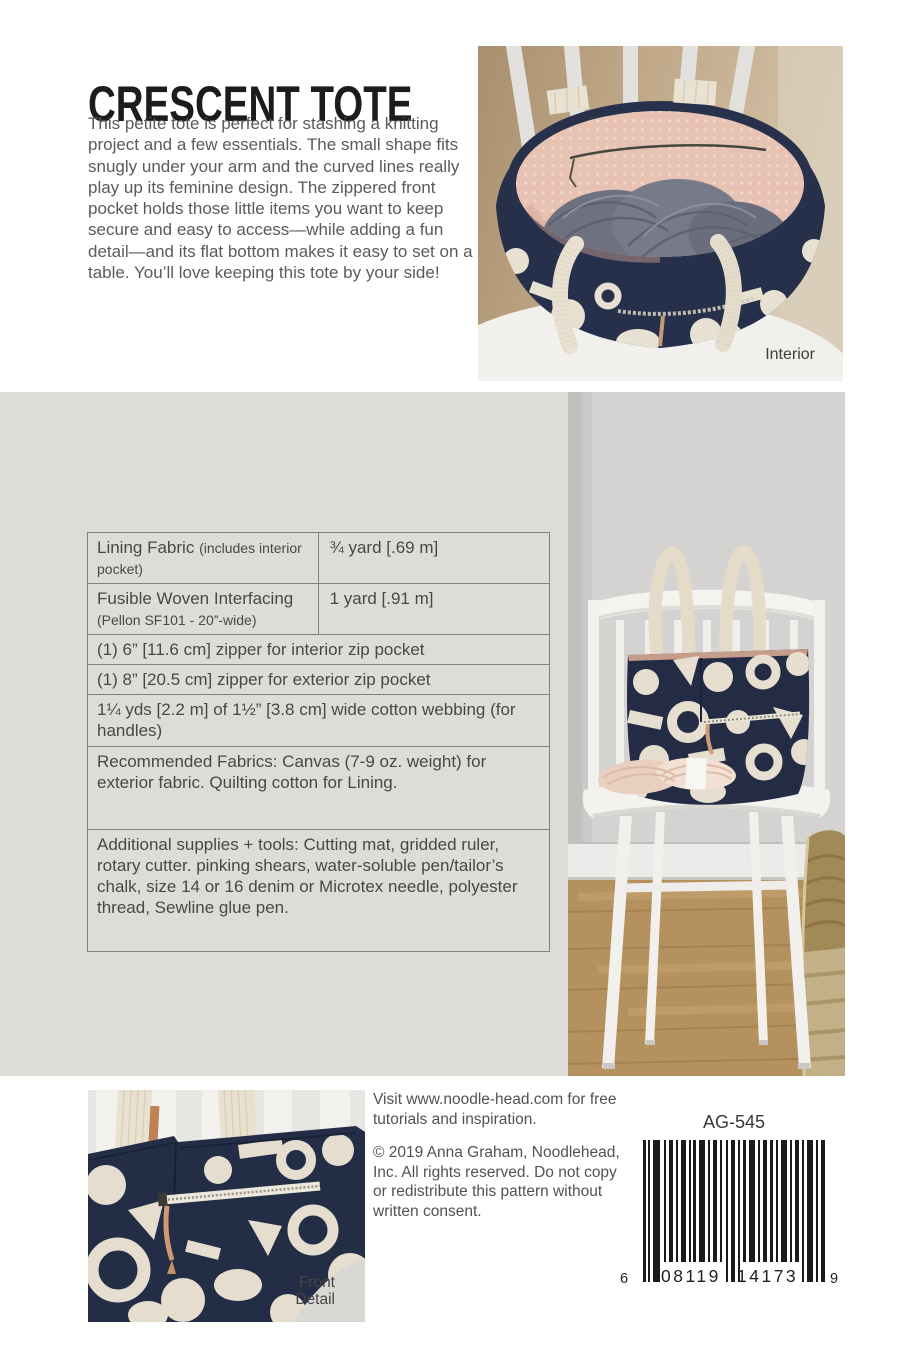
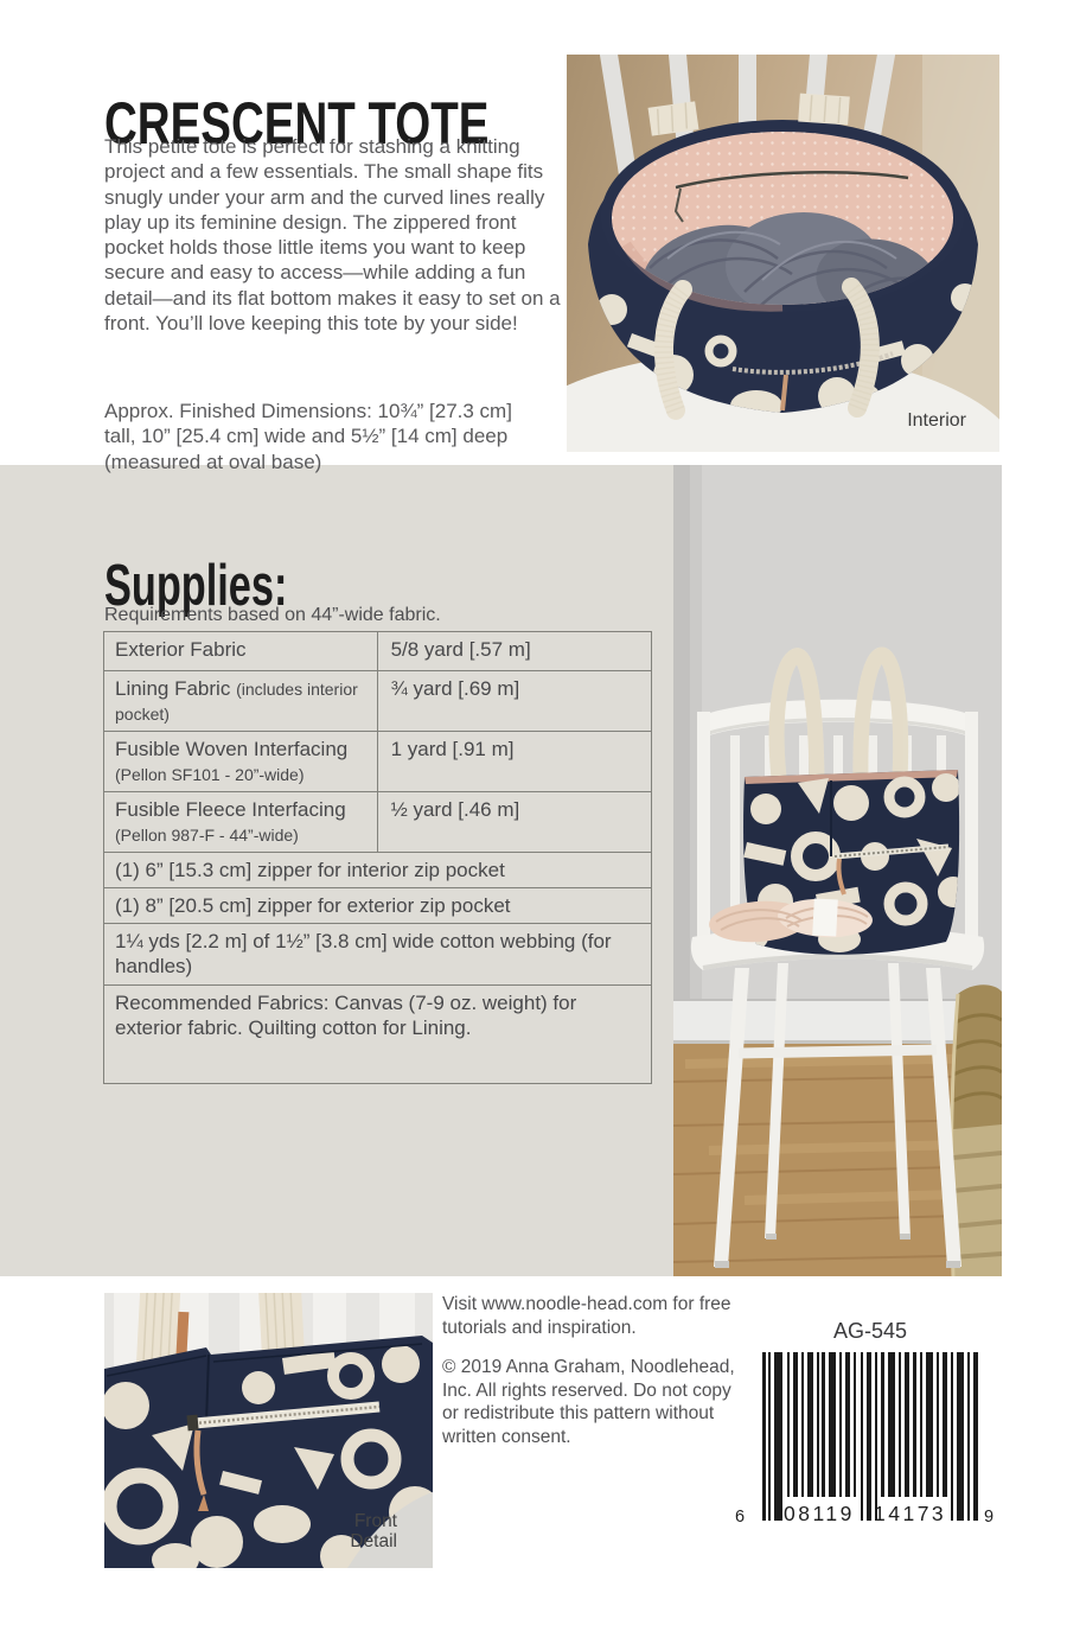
  CRESCENT TOTE
- This petite tote is perfect for stashing a knitting project and a few essentials. The small shape fits snugly under your arm and the curved lines really play up its feminine design. The zippered front pocket holds those little items you want to keep secure and easy to access—while adding a fun detail—and its flat bottom makes it easy to set on a table. You’ll love keeping this tote by your side!
+ This petite tote is perfect for stashing a knitting project and a few essentials. The small shape fits snugly under your arm and the curved lines really play up its feminine design. The zippered front pocket holds those little items you want to keep secure and easy to access—while adding a fun detail—and its flat bottom makes it easy to set on a front. You’ll love keeping this tote by your side!
+ Approx. Finished Dimensions: 10¾” [27.3 cm] tall, 10” [25.4 cm] wide and 5½” [14 cm] deep (measured at oval base)
  Interior
+ Supplies:
+ Requirements based on 44”-wide fabric.
+ Exterior Fabric	5/8 yard [.57 m]
  Lining Fabric (includes interior pocket)	¾ yard [.69 m]
  Fusible Woven Interfacing(Pellon SF101 - 20”-wide)	1 yard [.91 m]
+ Fusible Fleece Interfacing(Pellon 987-F - 44”-wide)	½ yard [.46 m]
- (1) 6” [11.6 cm] zipper for interior zip pocket
+ (1) 6” [15.3 cm] zipper for interior zip pocket
  (1) 8” [20.5 cm] zipper for exterior zip pocket
  1¼ yds [2.2 m] of 1½” [3.8 cm] wide cotton webbing (for handles)
  Recommended Fabrics: Canvas (7-9 oz. weight) for exterior fabric. Quilting cotton for Lining.
- Additional supplies + tools: Cutting mat, gridded ruler, rotary cutter. pinking shears, water-soluble pen/tailor’s chalk, size 14 or 16 denim or Microtex needle, polyester thread, Sewline glue pen.
  Front Detail
  Visit www.noodle-head.com for free tutorials and inspiration.
  © 2019 Anna Graham, Noodlehead, Inc. All rights reserved. Do not copy or redistribute this pattern without written consent.
  AG-545
  6
  08119
  14173
  9
